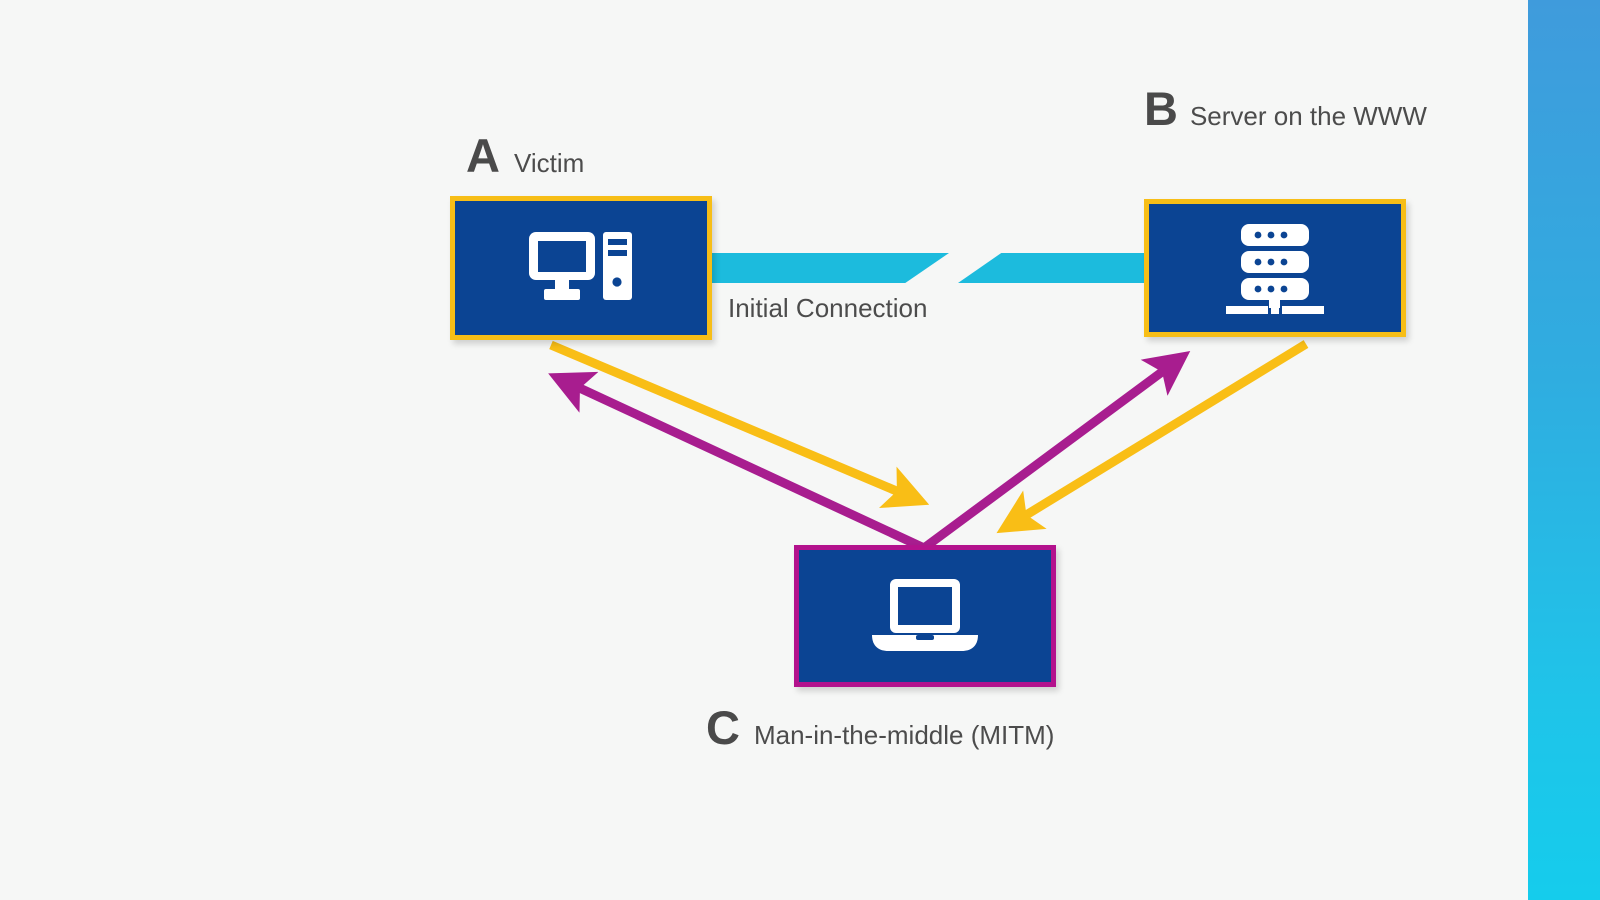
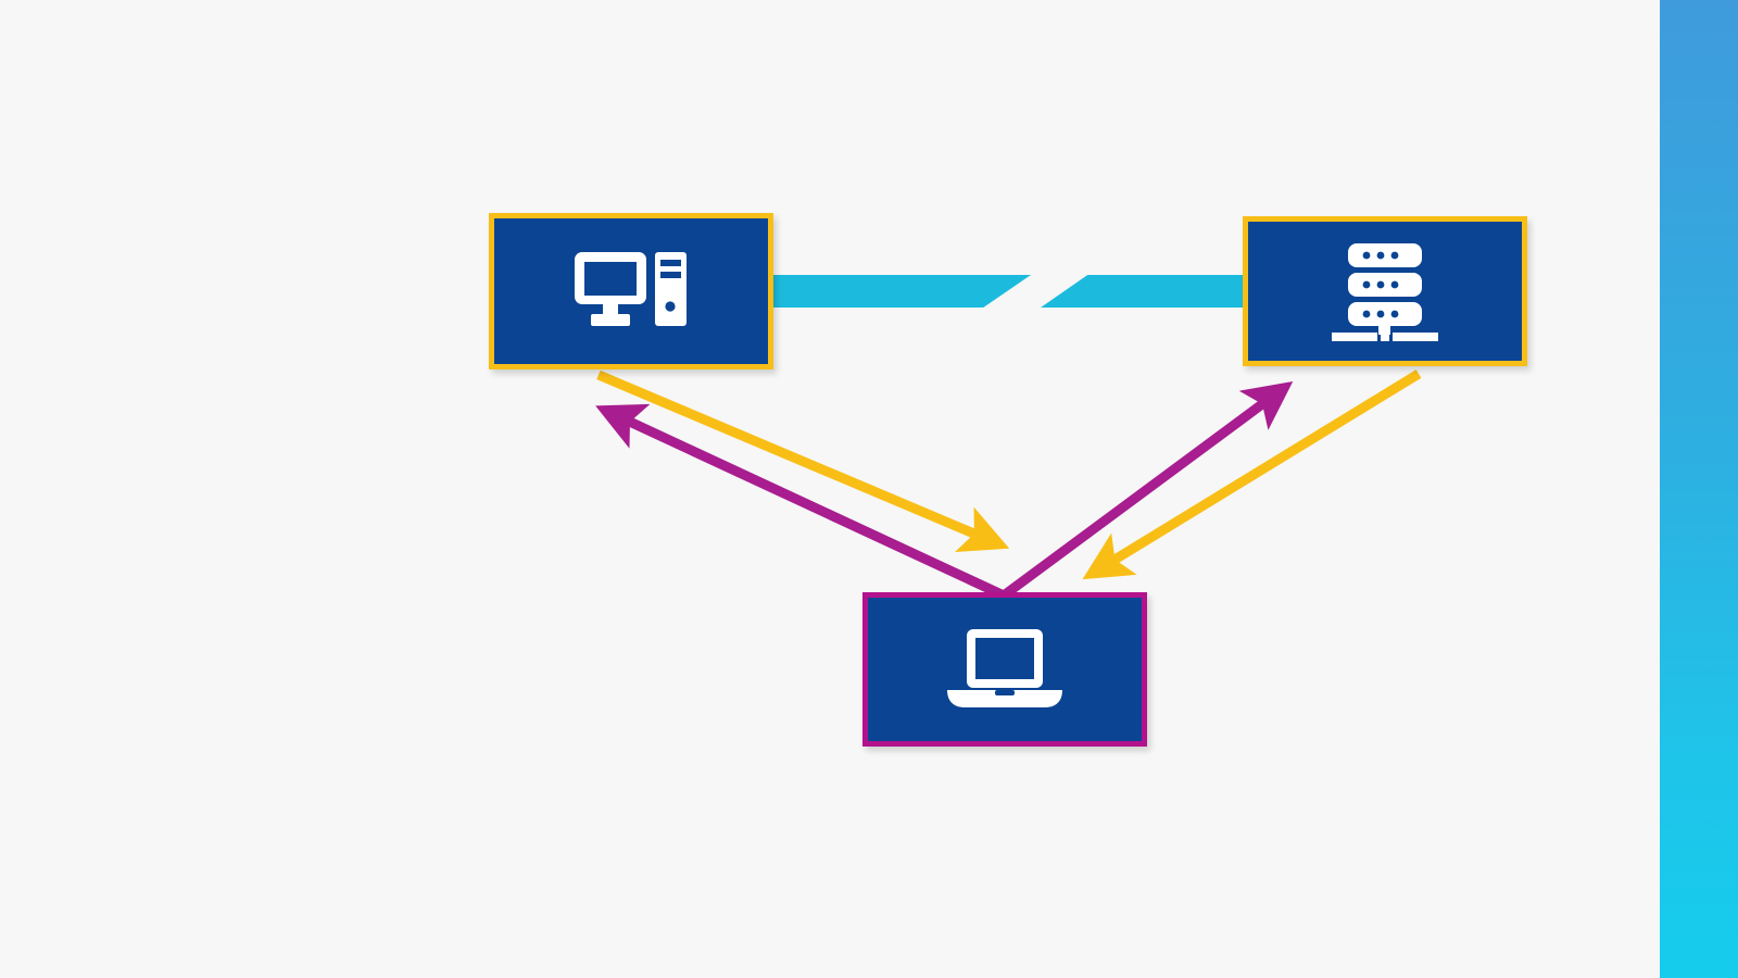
- Initial Connection
- A Victim
- B Server on the WWW
- C Man-in-the-middle (MITM)
